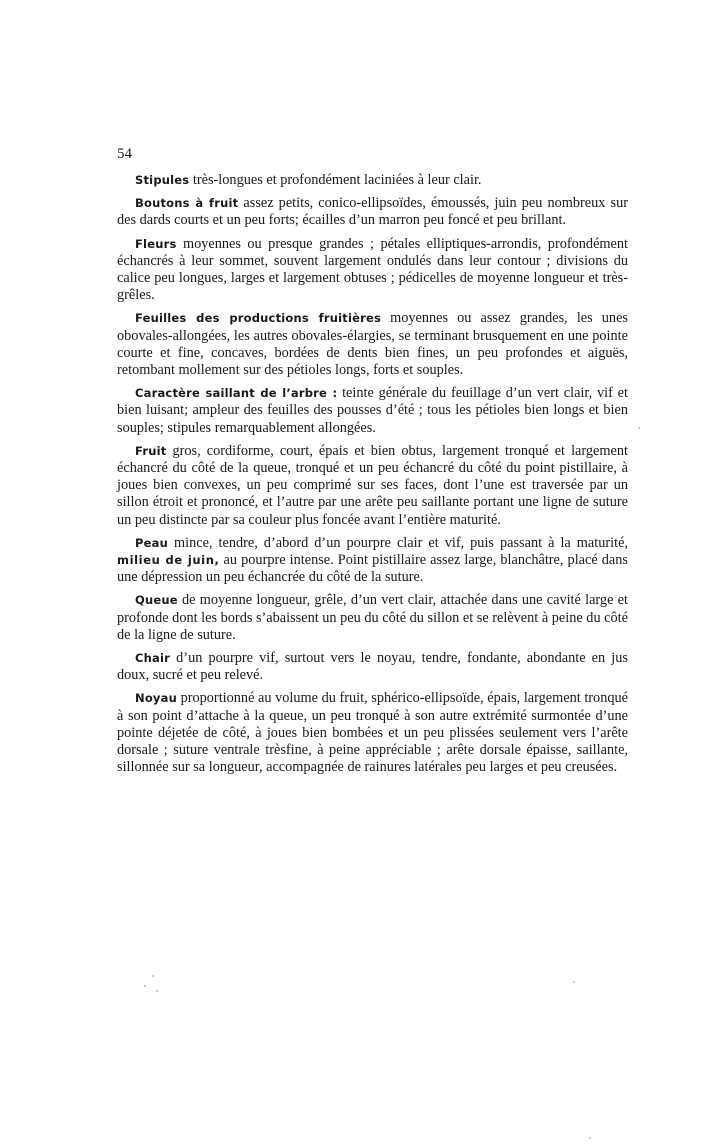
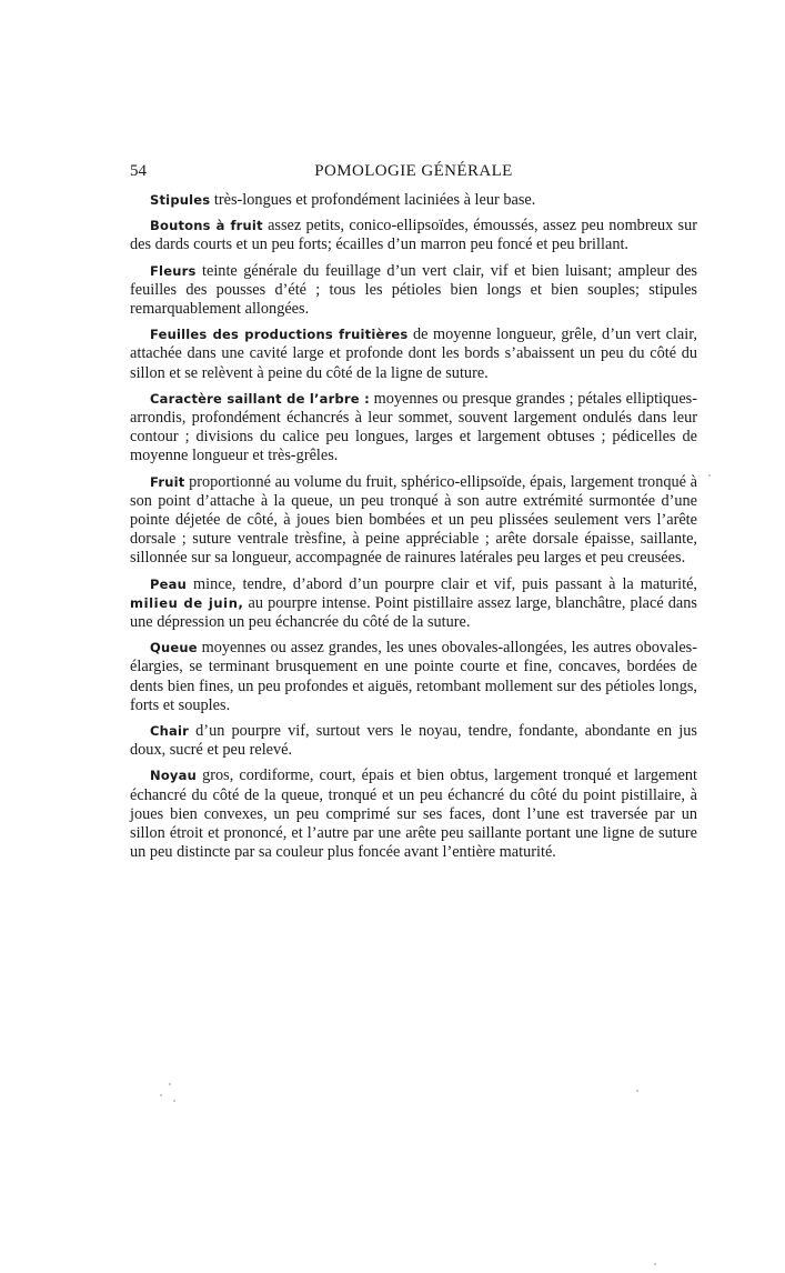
  54
+ POMOLOGIE GÉNÉRALE
- Stipules très-longues et profondément laciniées à leur clair.
+ Stipules très-longues et profondément laciniées à leur base.
- Boutons à fruit assez petits, conico-ellipsoïdes, émoussés, juin peu nombreux sur des dards courts et un peu forts; écailles d’un marron peu foncé et peu brillant.
+ Boutons à fruit assez petits, conico-ellipsoïdes, émoussés, assez peu nombreux sur des dards courts et un peu forts; écailles d’un marron peu foncé et peu brillant.
- Fleurs moyennes ou presque grandes ; pétales elliptiques-arrondis, profondément échancrés à leur sommet, souvent largement ondulés dans leur contour ; divisions du calice peu longues, larges et largement obtuses ; pédicelles de moyenne longueur et très-grêles.
+ Fleurs teinte générale du feuillage d’un vert clair, vif et bien luisant; ampleur des feuilles des pousses d’été ; tous les pétioles bien longs et bien souples; stipules remarquablement allongées.
- Feuilles des productions fruitières moyennes ou assez grandes, les unes obovales-allongées, les autres obovales-élargies, se terminant brusque­ment en une pointe courte et fine, concaves, bordées de dents bien fines, un peu profondes et aiguës, retombant mollement sur des pétioles longs, forts et souples.
+ Feuilles des productions fruitières de moyenne longueur, grêle, d’un vert clair, attachée dans une cavité large et profonde dont les bords s’abaissent un peu du côté du sillon et se relèvent à peine du côté de la ligne de suture.
- Caractère saillant de l’arbre : teinte générale du feuillage d’un vert clair, vif et bien luisant; ampleur des feuilles des pousses d’été ; tous les pétioles bien longs et bien souples; stipules remarquablement allongées.
+ Caractère saillant de l’arbre : moyennes ou presque grandes ; pétales elliptiques-arrondis, profondément échancrés à leur sommet, souvent largement ondulés dans leur contour ; divisions du calice peu longues, larges et largement obtuses ; pédicelles de moyenne longueur et très-grêles.
- Fruit gros, cordiforme, court, épais et bien obtus, largement tronqué et largement échancré du côté de la queue, tronqué et un peu échancré du côté du point pistillaire, à joues bien convexes, un peu comprimé sur ses faces, dont l’une est traversée par un sillon étroit et prononcé, et l’autre par une arête peu saillante portant une ligne de suture un peu distincte par sa couleur plus foncée avant l’entière maturité.
+ Fruit proportionné au volume du fruit, sphérico-ellipsoïde, épais, largement tronqué à son point d’attache à la queue, un peu tronqué à son autre extrémité surmontée d’une pointe déjetée de côté, à joues bien bom­bées et un peu plissées seulement vers l’arête dorsale ; suture ventrale très­fine, à peine appréciable ; arête dorsale épaisse, saillante, sillonnée sur sa longueur, accompagnée de rainures latérales peu larges et peu creusées.
  Peau mince, tendre, d’abord d’un pourpre clair et vif, puis passant à la maturité, milieu de juin, au pourpre intense. Point pistillaire assez large, blanchâtre, placé dans une dépression un peu échancrée du côté de la suture.
- Queue de moyenne longueur, grêle, d’un vert clair, attachée dans une cavité large et profonde dont les bords s’abaissent un peu du côté du sillon et se relèvent à peine du côté de la ligne de suture.
+ Queue moyennes ou assez grandes, les unes obovales-allongées, les autres obovales-élargies, se terminant brusque­ment en une pointe courte et fine, concaves, bordées de dents bien fines, un peu profondes et aiguës, retombant mollement sur des pétioles longs, forts et souples.
  Chair d’un pourpre vif, surtout vers le noyau, tendre, fondante, abon­dante en jus doux, sucré et peu relevé.
- Noyau proportionné au volume du fruit, sphérico-ellipsoïde, épais, largement tronqué à son point d’attache à la queue, un peu tronqué à son autre extrémité surmontée d’une pointe déjetée de côté, à joues bien bom­bées et un peu plissées seulement vers l’arête dorsale ; suture ventrale très­fine, à peine appréciable ; arête dorsale épaisse, saillante, sillonnée sur sa longueur, accompagnée de rainures latérales peu larges et peu creusées.
+ Noyau gros, cordiforme, court, épais et bien obtus, largement tronqué et largement échancré du côté de la queue, tronqué et un peu échancré du côté du point pistillaire, à joues bien convexes, un peu comprimé sur ses faces, dont l’une est traversée par un sillon étroit et prononcé, et l’autre par une arête peu saillante portant une ligne de suture un peu distincte par sa couleur plus foncée avant l’entière maturité.
